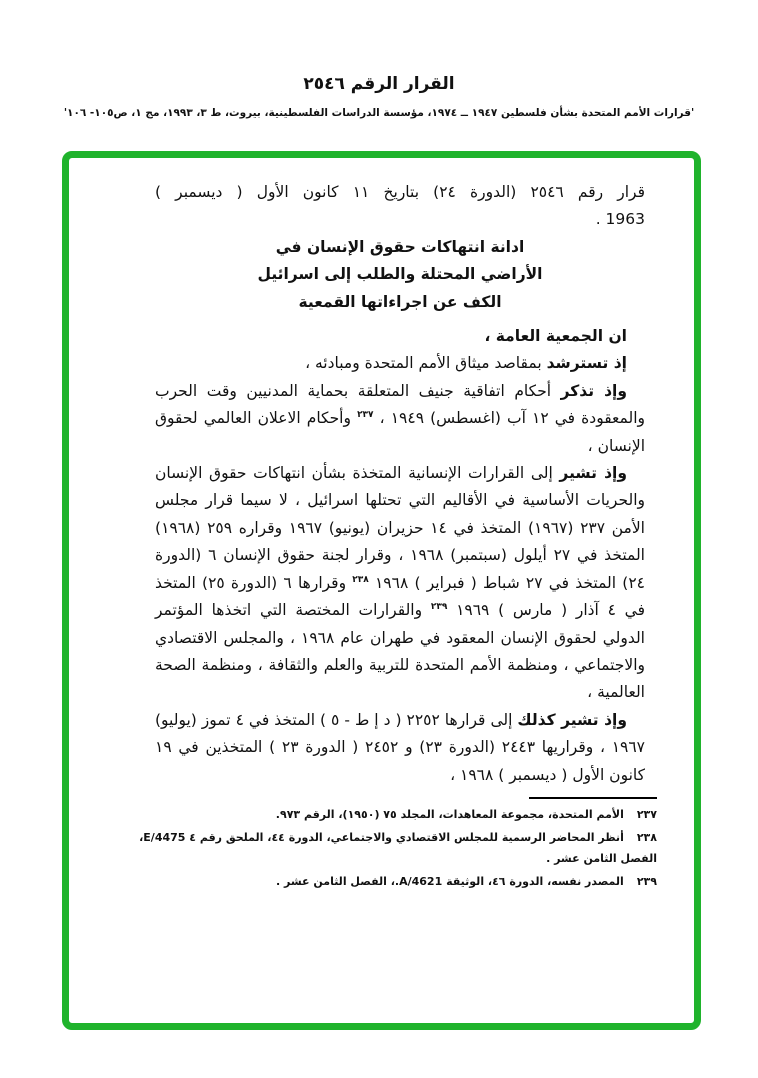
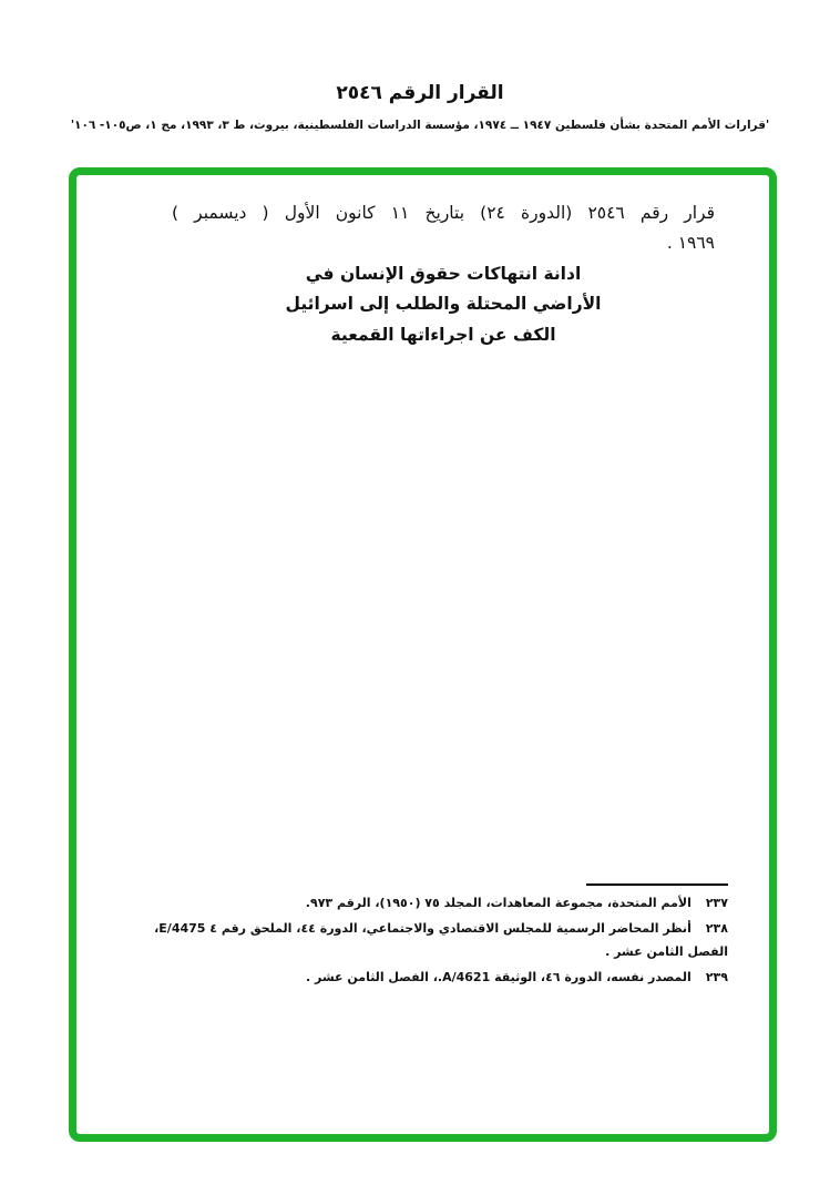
  القرار الرقم ٢٥٤٦
  'قرارات الأمم المتحدة بشأن فلسطين ١٩٤٧ ــ ١٩٧٤، مؤسسة الدراسات الفلسطينية، بيروت، ط ٣، ١٩٩٣، مج ١، ص١٠٥- ١٠٦'
  قرار رقم ٢٥٤٦ (الدورة ٢٤) بتاريخ ١١ كانون الأول ( ديسمبر )
- 1963 .
+ ١٩٦٩ .
  ادانة انتهاكات حقوق الإنسان في
  الأراضي المحتلة والطلب إلى اسرائيل
  الكف عن اجراءاتها القمعية
- ان الجمعية العامة ،
- إذ تسترشد بمقاصد ميثاق الأمم المتحدة ومبادئه ،
- وإذ تذكر أحكام اتفاقية جنيف المتعلقة بحماية المدنيين وقت الحرب والمعقودة في ١٢ آب (اغسطس) ١٩٤٩ ، ٢٣٧ وأحكام الاعلان العالمي لحقوق الإنسان ،
- وإذ تشير إلى القرارات الإنسانية المتخذة بشأن انتهاكات حقوق الإنسان والحريات الأساسية في الأقاليم التي تحتلها اسرائيل ، لا سيما قرار مجلس الأمن ٢٣٧ (١٩٦٧) المتخذ في ١٤ حزيران (يونيو) ١٩٦٧ وقراره ٢٥٩ (١٩٦٨) المتخذ في ٢٧ أيلول (سبتمبر) ١٩٦٨ ، وقرار لجنة حقوق الإنسان ٦ (الدورة ٢٤) المتخذ في ٢٧ شباط ( فبراير ) ١٩٦٨ ٢٣٨ وقرارها ٦ (الدورة ٢٥) المتخذ في ٤ آذار ( مارس ) ١٩٦٩ ٢٣٩ والقرارات المختصة التي اتخذها المؤتمر الدولي لحقوق الإنسان المعقود في طهران عام ١٩٦٨ ، والمجلس الاقتصادي والاجتماعي ، ومنظمة الأمم المتحدة للتربية والعلم والثقافة ، ومنظمة الصحة العالمية ،
- وإذ تشير كذلك إلى قرارها ٢٢٥٢ ( د إ ط - ٥ ) المتخذ في ٤ تموز (يوليو) ١٩٦٧ ، وقراريها ٢٤٤٣ (الدورة ٢٣) و ٢٤٥٢ ( الدورة ٢٣ ) المتخذين في ١٩ كانون الأول ( ديسمبر ) ١٩٦٨ ،
  ٢٣٧الأمم المتحدة، مجموعة المعاهدات، المجلد ٧٥ (١٩٥٠)، الرقم ٩٧٣.
  ٢٣٨أنظر المحاضر الرسمية للمجلس الاقتصادي والاجتماعي، الدورة ٤٤، الملحق رقم ٤ E/4475، الفصل الثامن عشر .
  ٢٣٩المصدر نفسه، الدورة ٤٦، الوثيقة A/4621.، الفصل الثامن عشر .
